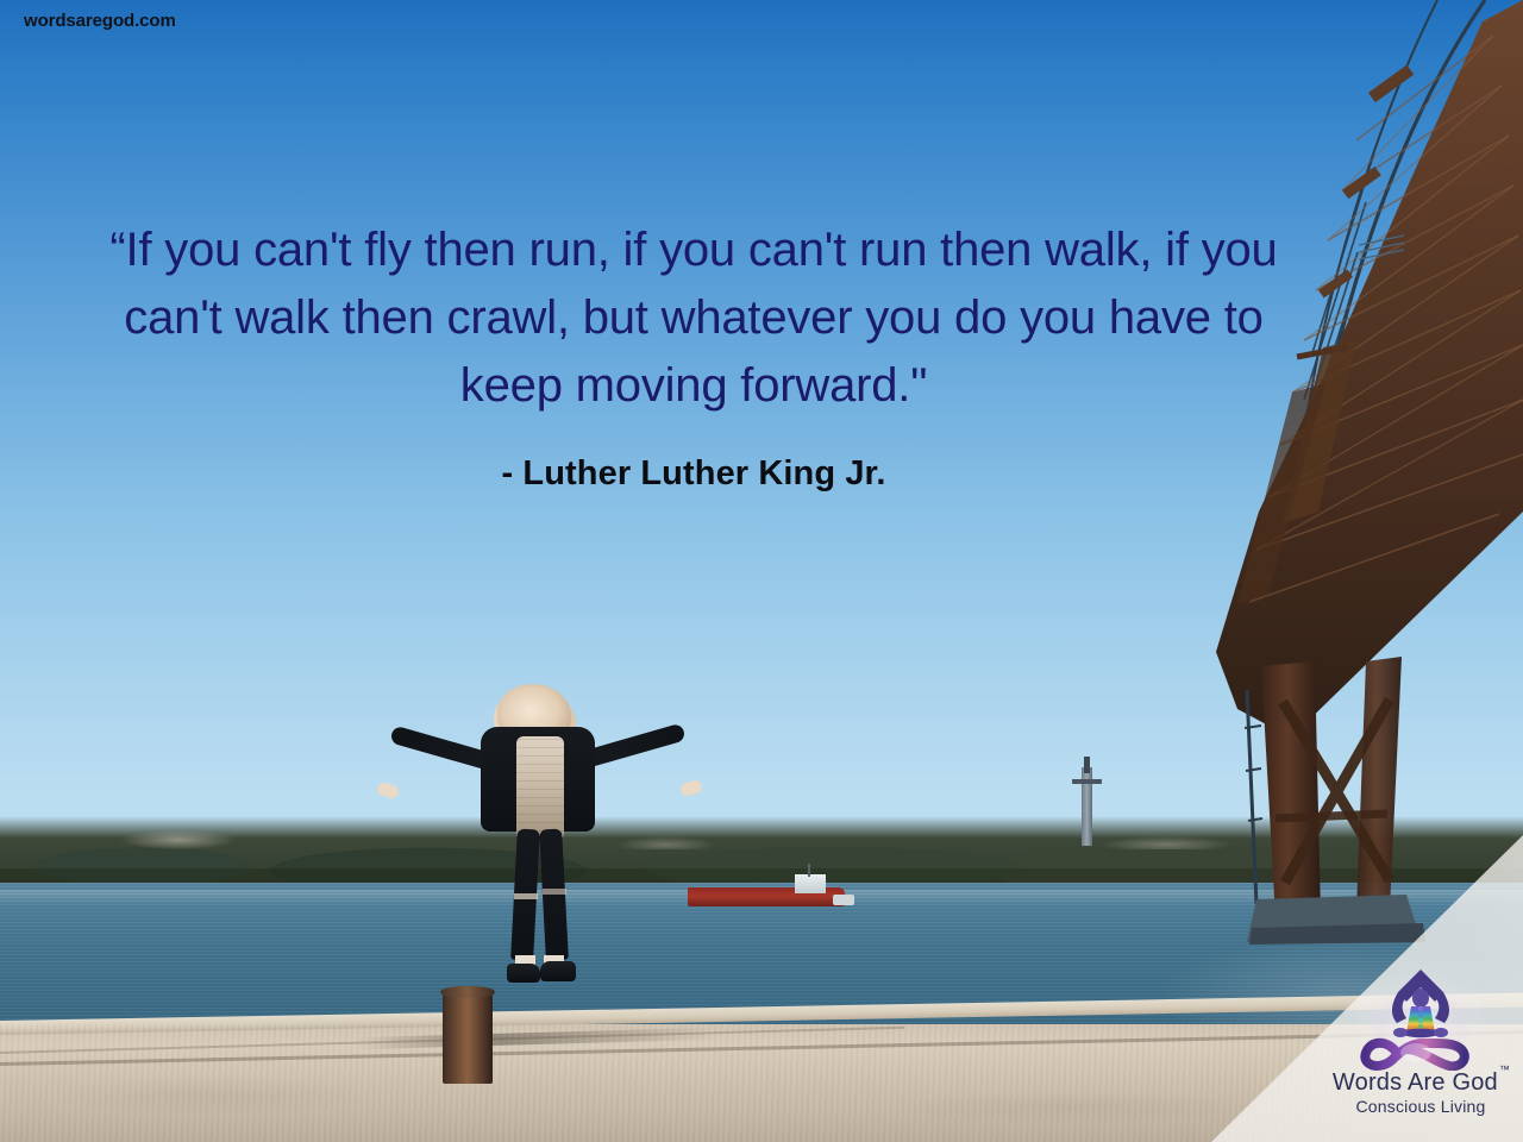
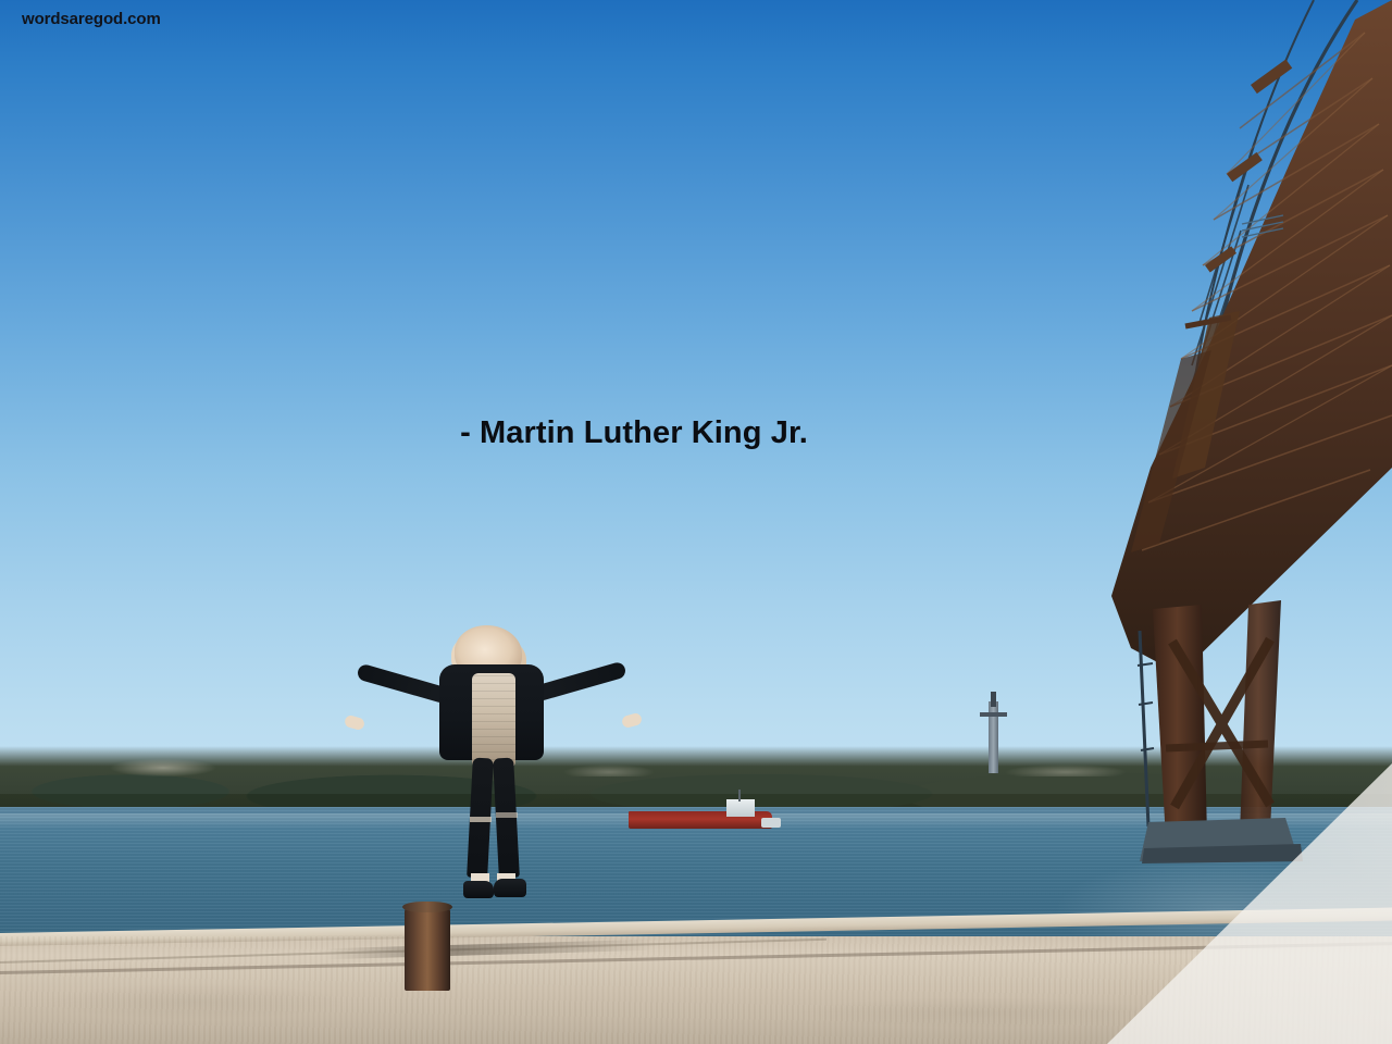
  wordsaregod.com
- “If you can't fly then run, if you can't run then walk, if you can't walk then crawl, but whatever you do you have to keep moving forward."
- - Luther Luther King Jr.
+ - Martin Luther King Jr.
- Words Are God™
- Conscious Living
